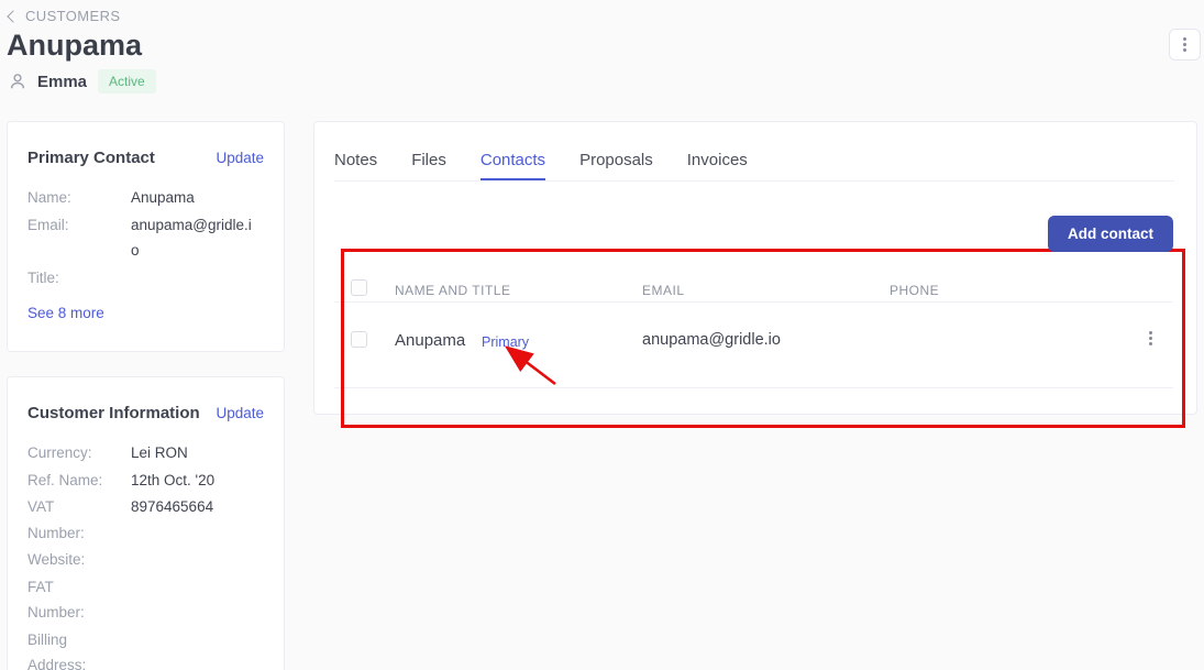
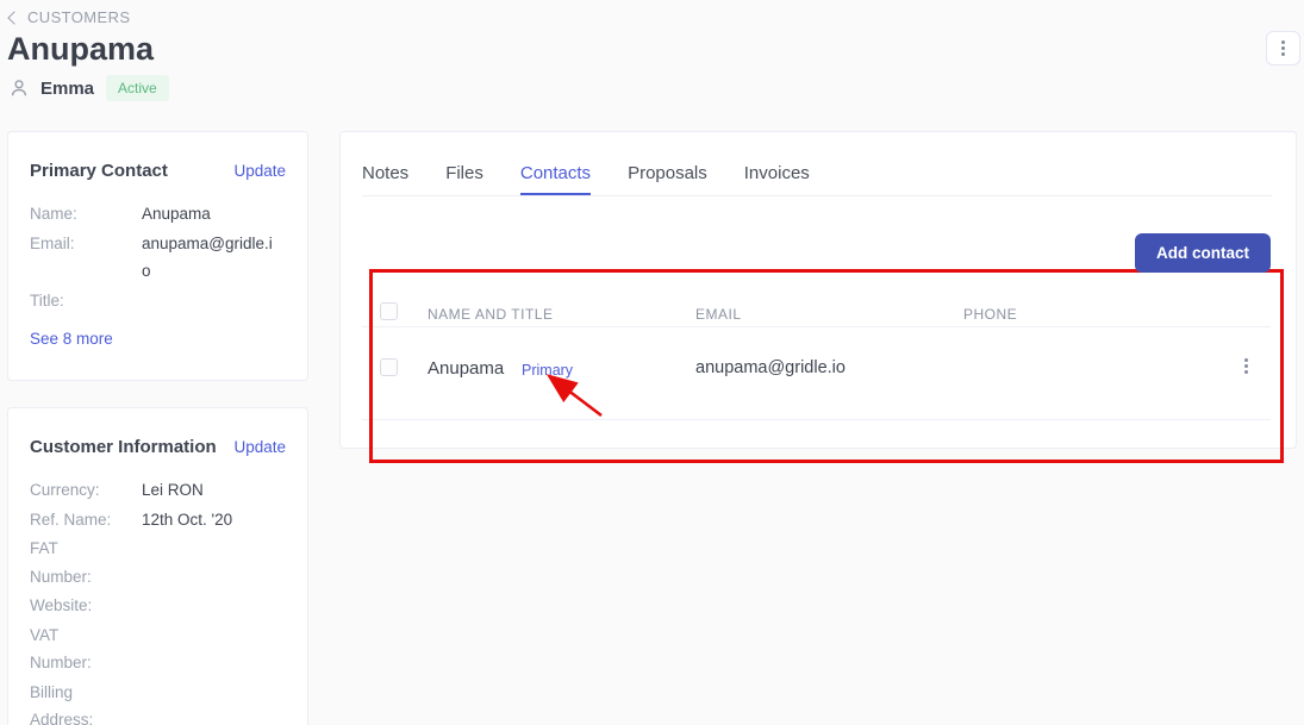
  CUSTOMERS
  Anupama
  Emma
  Active
  Primary Contact
  Update
  Name:
  Anupama
  Email:
  anupama@gridle.io
  Title:
  See 8 more
  Customer Information
  Update
  Currency:
  Lei RON
  Ref. Name:
  12th Oct. '20
- VAT Number:
+ FAT Number:
- 8976465664
  Website:
- FAT Number:
+ VAT Number:
  Billing Address:
  Notes
  Files
  Contacts
  Proposals
  Invoices
  Add contact
  NAME AND TITLE
  EMAIL
  PHONE
  Anupama
  Primary
  anupama@gridle.io
